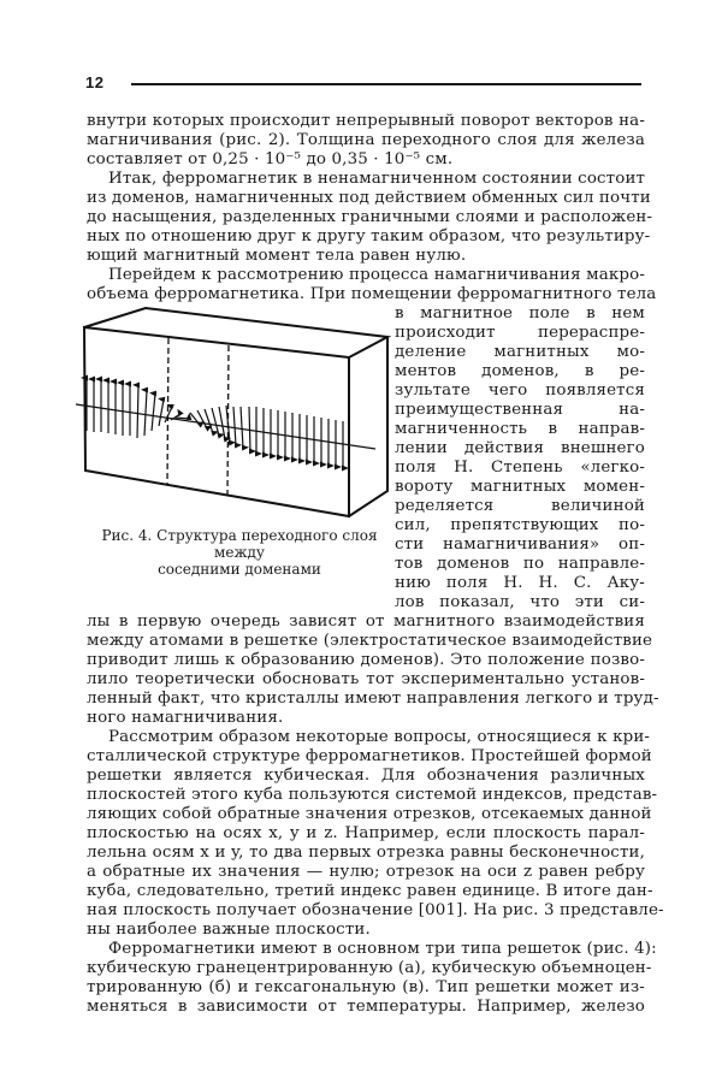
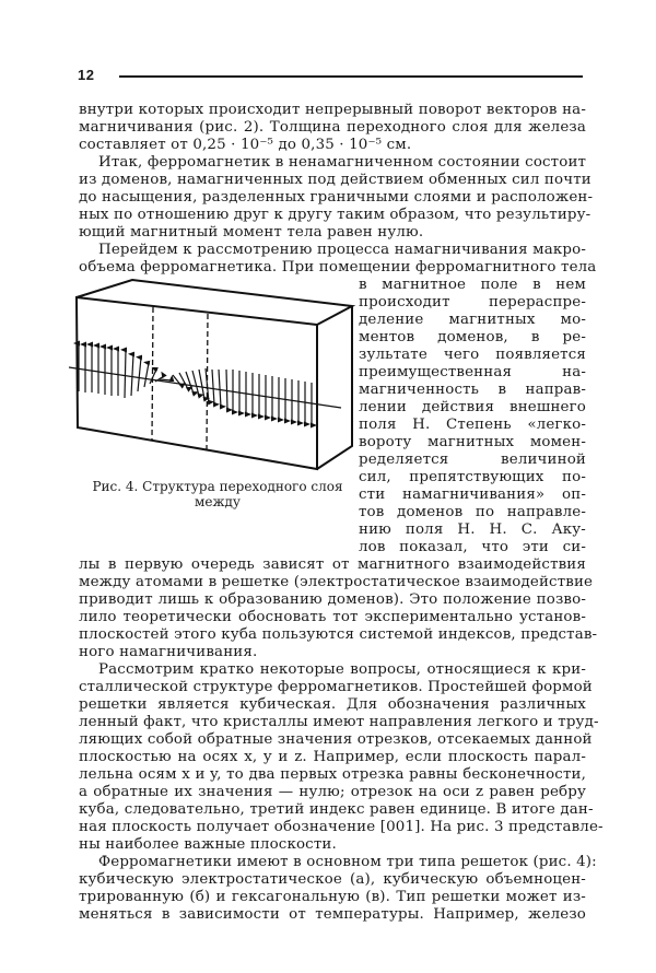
  12
  внутри которых происходит непрерывный поворот векторов на-
  магничивания (рис. 2). Толщина переходного слоя для железа
  составляет от 0,25 · 10⁻⁵ до 0,35 · 10⁻⁵ см.
  Итак, ферромагнетик в ненамагниченном состоянии состоит
  из доменов, намагниченных под действием обменных сил почти
  до насыщения, разделенных граничными слоями и расположен-
  ных по отношению друг к другу таким образом, что результиру-
  ющий магнитный момент тела равен нулю.
  Перейдем к рассмотрению процесса намагничивания макро-
  объема ферромагнетика. При помещении ферромагнитного тела
  Рис. 4. Структура переходного слоя между
- соседними доменами
  в магнитное поле в нем
  происходит перераспре-
  деление магнитных мо-
  ментов доменов, в ре-
  зультате чего появляется
  преимущественная на-
  магниченность в направ-
  лении действия внешнего
  поля H. Степень «легко-
  вороту магнитных момен-
  ределяется величиной
  сил, препятствующих по-
  сти намагничивания» оп-
  тов доменов по направле-
  нию поля H. Н. С. Аку-
  лов показал, что эти си-
  лы в первую очередь зависят от магнитного взаимодействия
  между атомами в решетке (электростатическое взаимодействие
  приводит лишь к образованию доменов). Это положение позво-
  лило теоретически обосновать тот экспериментально установ-
- ленный факт, что кристаллы имеют направления легкого и труд-
+ плоскостей этого куба пользуются системой индексов, представ-
  ного намагничивания.
- Рассмотрим образом некоторые вопросы, относящиеся к кри-
+ Рассмотрим кратко некоторые вопросы, относящиеся к кри-
  сталлической структуре ферромагнетиков. Простейшей формой
  решетки является кубическая. Для обозначения различных
- плоскостей этого куба пользуются системой индексов, представ-
+ ленный факт, что кристаллы имеют направления легкого и труд-
  ляющих собой обратные значения отрезков, отсекаемых данной
  плоскостью на осях x, y и z. Например, если плоскость парал-
  лельна осям x и y, то два первых отрезка равны бесконечности,
  а обратные их значения — нулю; отрезок на оси z равен ребру
  куба, следовательно, третий индекс равен единице. В итоге дан-
  ная плоскость получает обозначение [001]. На рис. 3 представле-
  ны наиболее важные плоскости.
  Ферромагнетики имеют в основном три типа решеток (рис. 4):
- кубическую гранецентрированную (а), кубическую объемноцен-
+ кубическую электростатическое (а), кубическую объемноцен-
  трированную (б) и гексагональную (в). Тип решетки может из-
  меняться в зависимости от температуры. Например, железо
